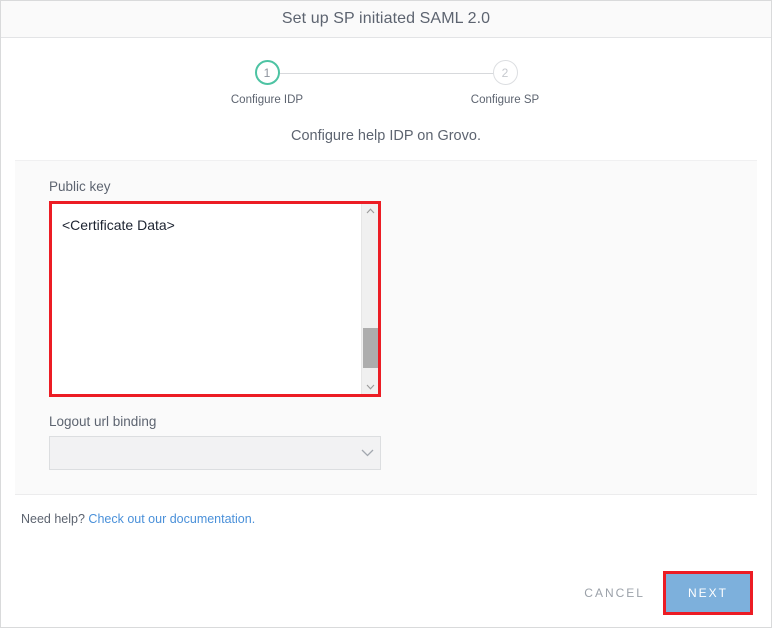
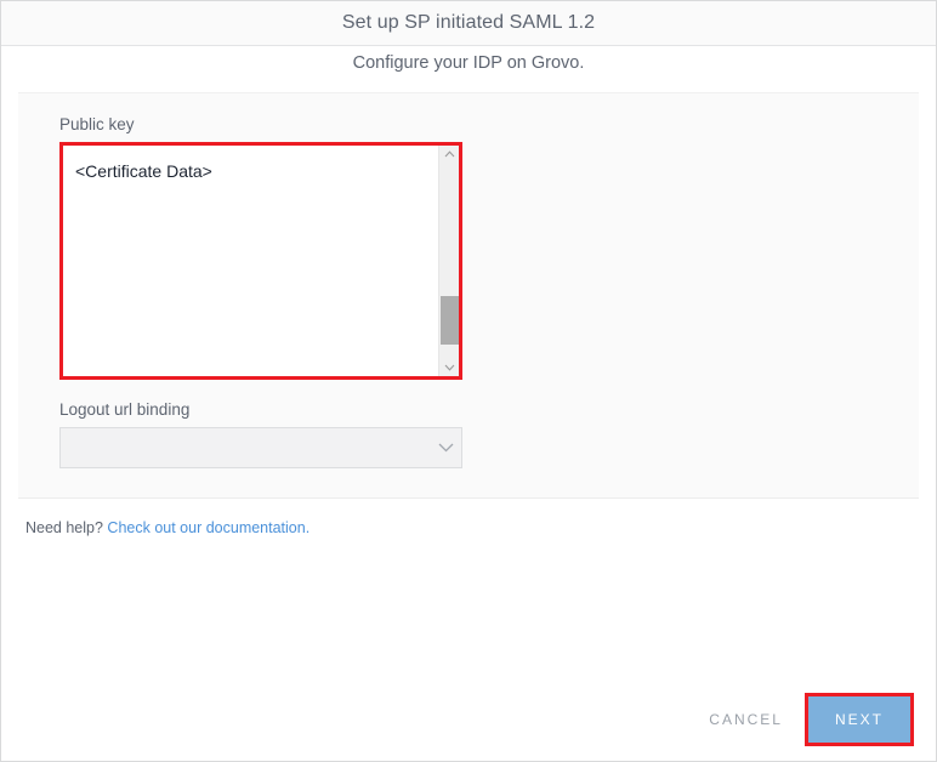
- Set up SP initiated SAML 2.0
+ Set up SP initiated SAML 1.2
- 1
- Configure IDP
- 2
- Configure SP
- Configure help IDP on Grovo.
+ Configure your IDP on Grovo.
  Public key
  <Certificate Data>
  Logout url binding
  Need help? Check out our documentation.
  CANCEL
  NEXT
